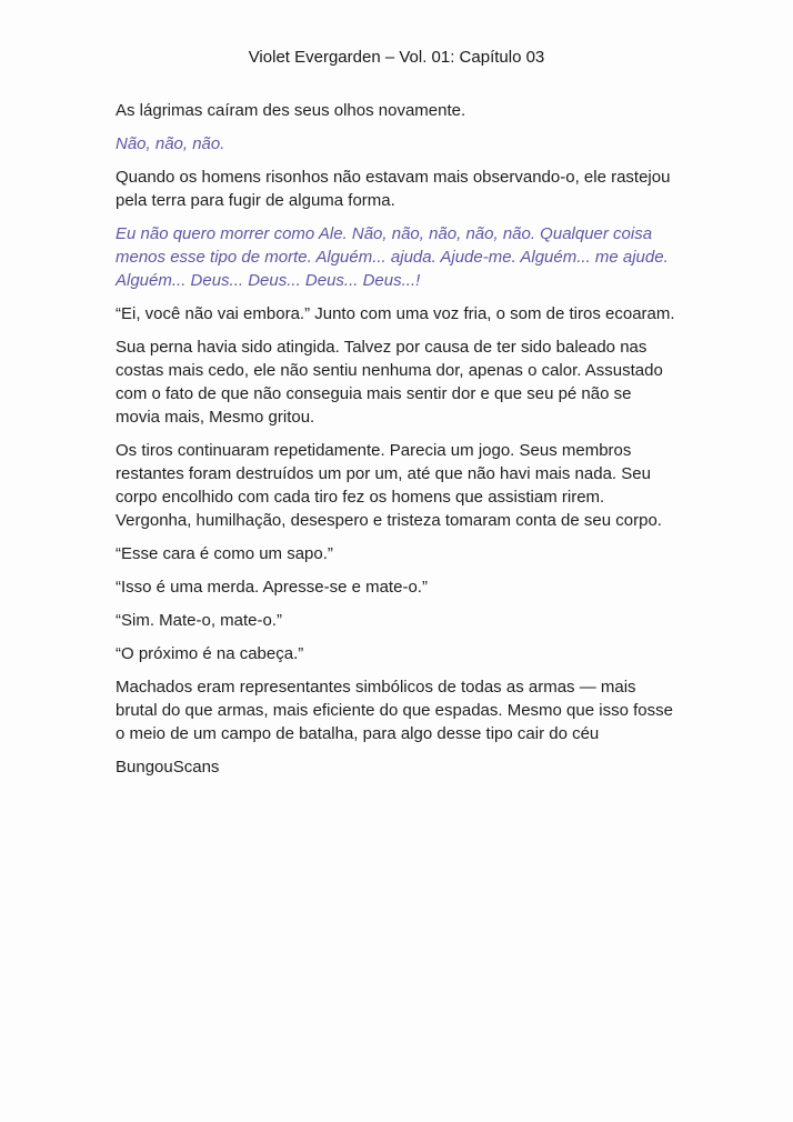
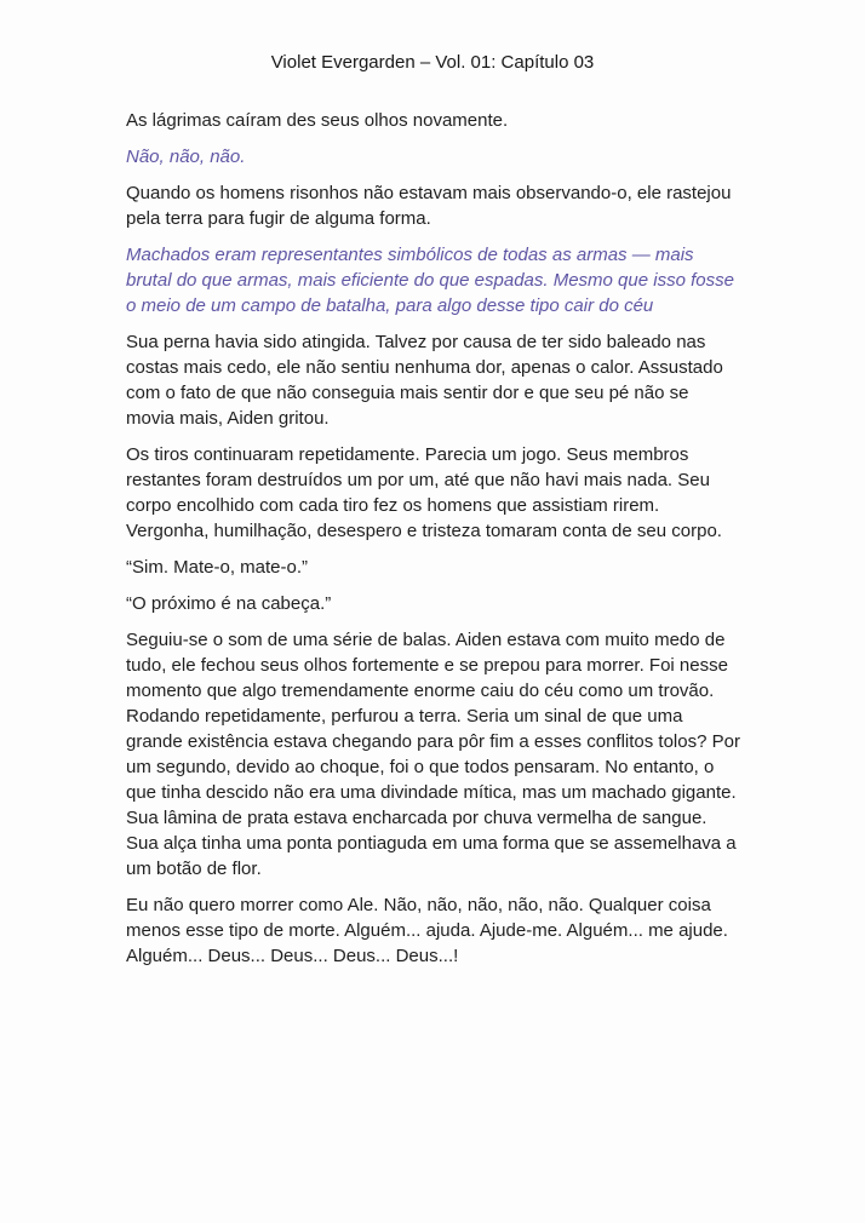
  Violet Evergarden – Vol. 01: Capítulo 03
  As lágrimas caíram des seus olhos novamente.
  Não, não, não.
  Quando os homens risonhos não estavam mais observando-o, ele rastejou pela terra para fugir de alguma forma.
- Eu não quero morrer como Ale. Não, não, não, não, não. Qualquer coisa menos esse tipo de morte. Alguém... ajuda. Ajude-me. Alguém... me ajude. Alguém... Deus... Deus... Deus... Deus...!
+ Machados eram representantes simbólicos de todas as armas — mais brutal do que armas, mais eficiente do que espadas. Mesmo que isso fosse o meio de um campo de batalha, para algo desse tipo cair do céu
- “Ei, você não vai embora.” Junto com uma voz fria, o som de tiros ecoaram.
- Sua perna havia sido atingida. Talvez por causa de ter sido baleado nas costas mais cedo, ele não sentiu nenhuma dor, apenas o calor. Assustado com o fato de que não conseguia mais sentir dor e que seu pé não se movia mais, Mesmo gritou.
+ Sua perna havia sido atingida. Talvez por causa de ter sido baleado nas costas mais cedo, ele não sentiu nenhuma dor, apenas o calor. Assustado com o fato de que não conseguia mais sentir dor e que seu pé não se movia mais, Aiden gritou.
  Os tiros continuaram repetidamente. Parecia um jogo. Seus membros restantes foram destruídos um por um, até que não havi mais nada. Seu corpo encolhido com cada tiro fez os homens que assistiam rirem. Vergonha, humilhação, desespero e tristeza tomaram conta de seu corpo.
- “Esse cara é como um sapo.”
- “Isso é uma merda. Apresse-se e mate-o.”
  “Sim. Mate-o, mate-o.”
  “O próximo é na cabeça.”
+ Seguiu-se o som de uma série de balas. Aiden estava com muito medo de tudo, ele fechou seus olhos fortemente e se prepou para morrer. Foi nesse momento que algo tremendamente enorme caiu do céu como um trovão. Rodando repetidamente, perfurou a terra. Seria um sinal de que uma grande existência estava chegando para pôr fim a esses conflitos tolos? Por um segundo, devido ao choque, foi o que todos pensaram. No entanto, o que tinha descido não era uma divindade mítica, mas um machado gigante. Sua lâmina de prata estava encharcada por chuva vermelha de sangue. Sua alça tinha uma ponta pontiaguda em uma forma que se assemelhava a um botão de flor.
- Machados eram representantes simbólicos de todas as armas — mais brutal do que armas, mais eficiente do que espadas. Mesmo que isso fosse o meio de um campo de batalha, para algo desse tipo cair do céu
+ Eu não quero morrer como Ale. Não, não, não, não, não. Qualquer coisa menos esse tipo de morte. Alguém... ajuda. Ajude-me. Alguém... me ajude. Alguém... Deus... Deus... Deus... Deus...!
- BungouScans
